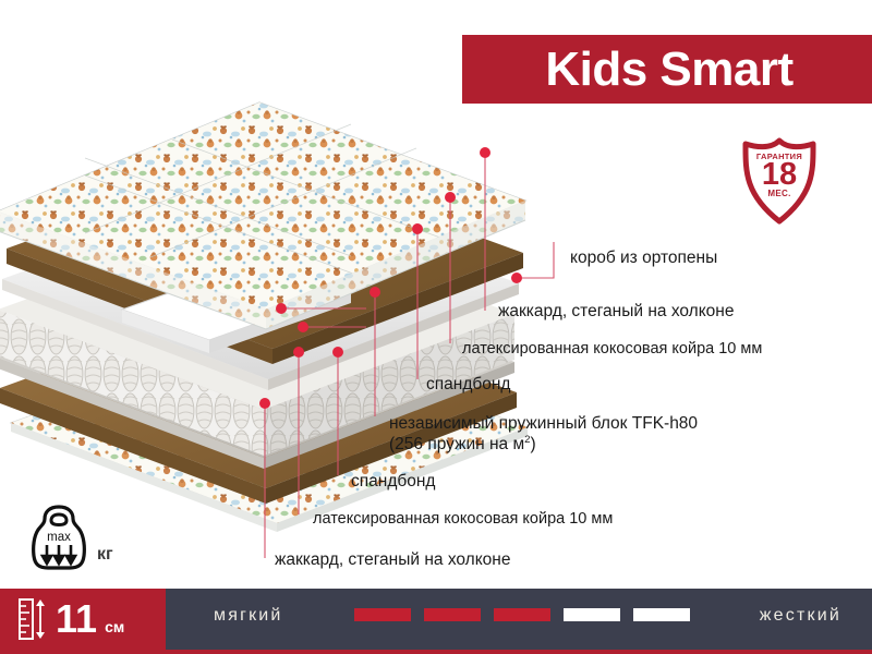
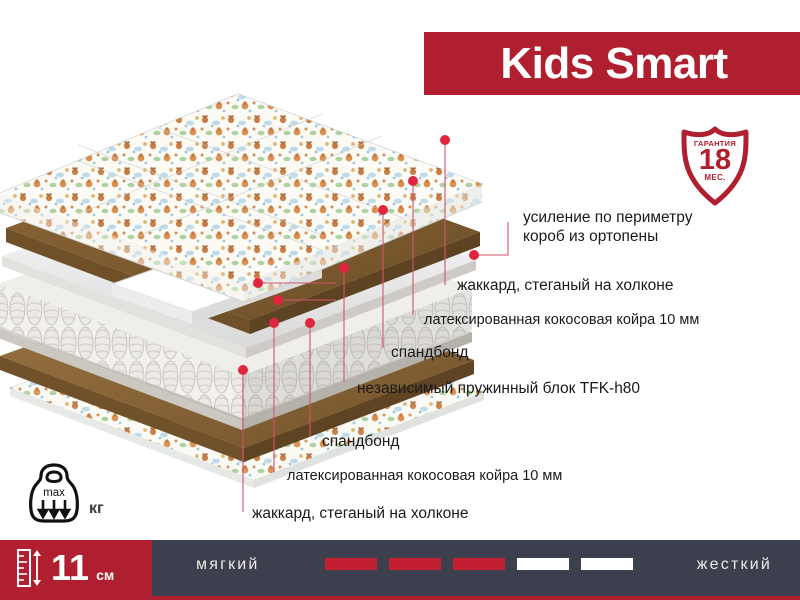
  Kids Smart
  ГАРАНТИЯ
  18
  МЕС.
+ усиление по периметру
  короб из ортопены
  жаккард, стеганый на холконе
  латексированная кокосовая койра 10 мм
  спандбонд
  независимый пружинный блок TFK-h80
- (256 пружин на м2)
  спандбонд
  латексированная кокосовая койра 10 мм
  жаккард, стеганый на холконе
  max
  кг
  11
  см
  мягкий
  жесткий
